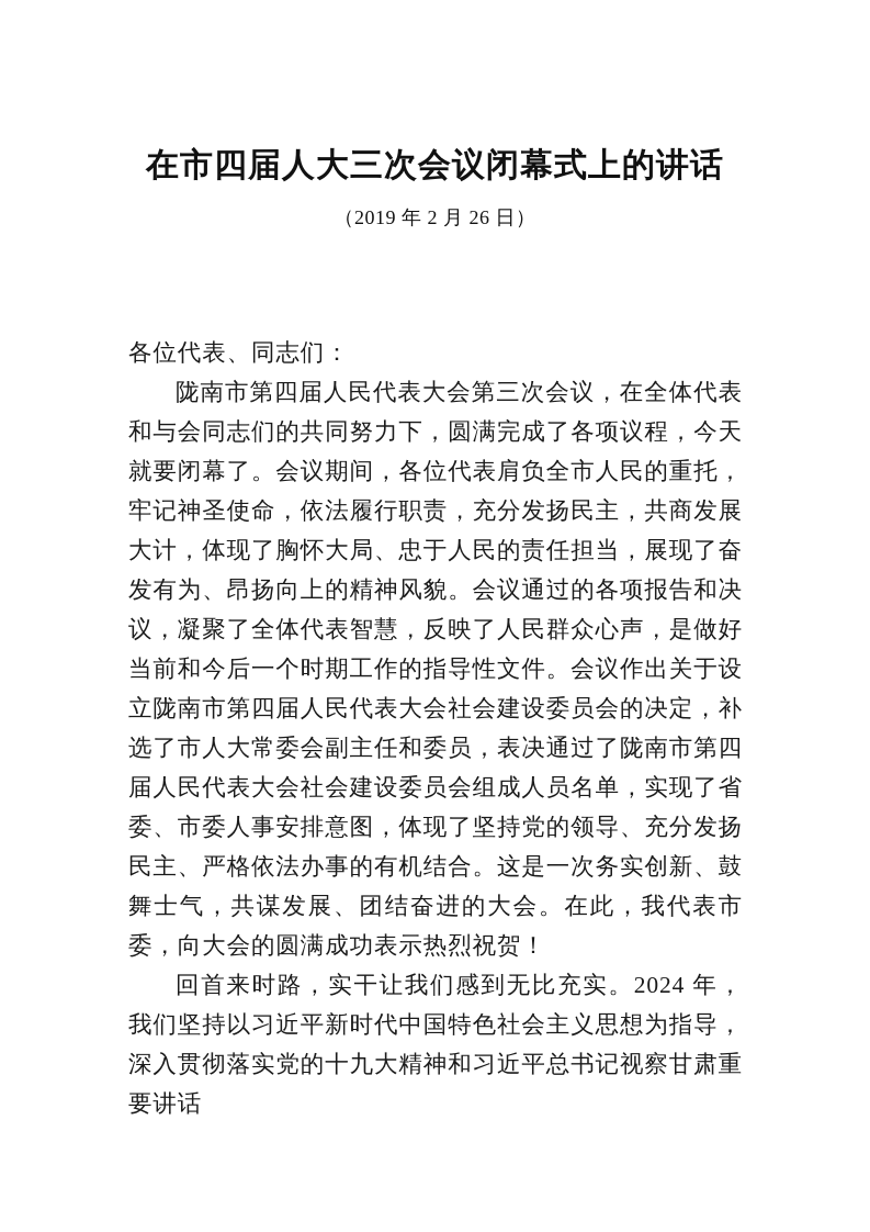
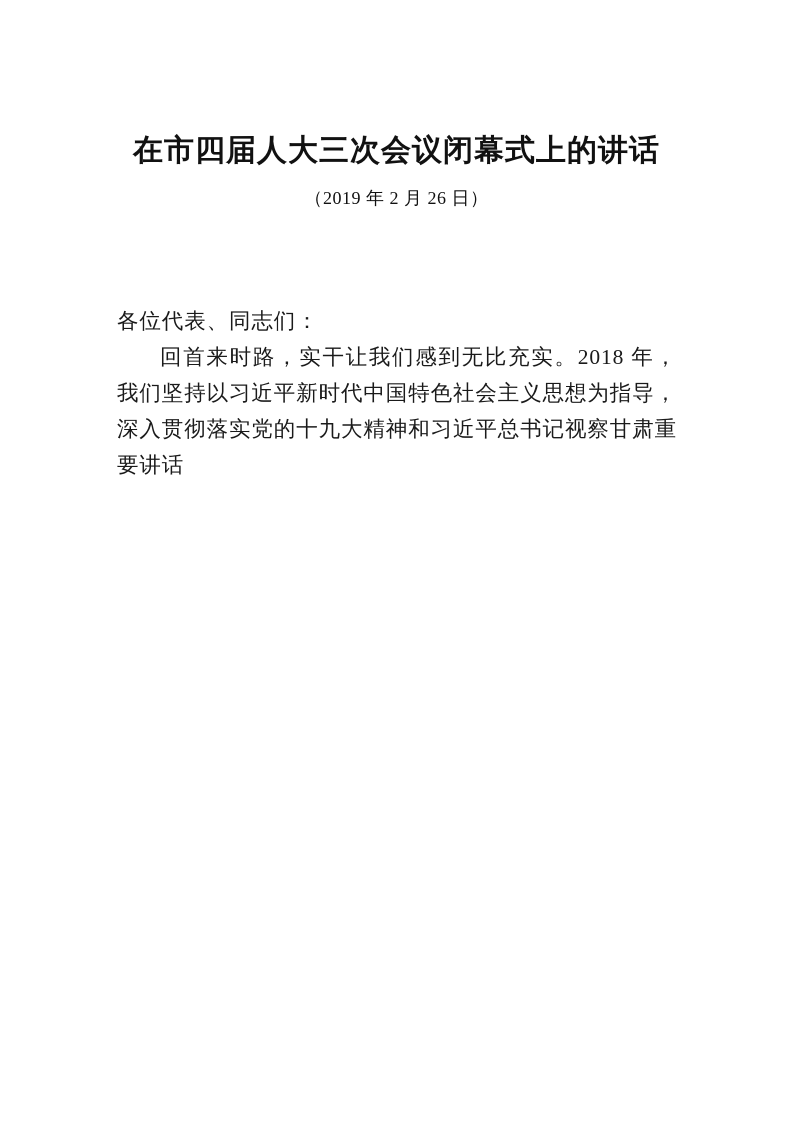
  在市四届人大三次会议闭幕式上的讲话
  （2019 年 2 月 26 日）
  各位代表、同志们：
- 陇南市第四届人民代表大会第三次会议，在全体代表和与会同志们的共同努力下，圆满完成了各项议程，今天就要闭幕了。会议期间，各位代表肩负全市人民的重托，牢记神圣使命，依法履行职责，充分发扬民主，共商发展大计，体现了胸怀大局、忠于人民的责任担当，展现了奋发有为、昂扬向上的精神风貌。会议通过的各项报告和决议，凝聚了全体代表智慧，反映了人民群众心声，是做好当前和今后一个时期工作的指导性文件。会议作出关于设立陇南市第四届人民代表大会社会建设委员会的决定，补选了市人大常委会副主任和委员，表决通过了陇南市第四届人民代表大会社会建设委员会组成人员名单，实现了省委、市委人事安排意图，体现了坚持党的领导、充分发扬民主、严格依法办事的有机结合。这是一次务实创新、鼓舞士气，共谋发展、团结奋进的大会。在此，我代表市委，向大会的圆满成功表示热烈祝贺！
- 回首来时路，实干让我们感到无比充实。2024 年，我们坚持以习近平新时代中国特色社会主义思想为指导，深入贯彻落实党的十九大精神和习近平总书记视察甘肃重要讲话
+ 回首来时路，实干让我们感到无比充实。2018 年，我们坚持以习近平新时代中国特色社会主义思想为指导，深入贯彻落实党的十九大精神和习近平总书记视察甘肃重要讲话
